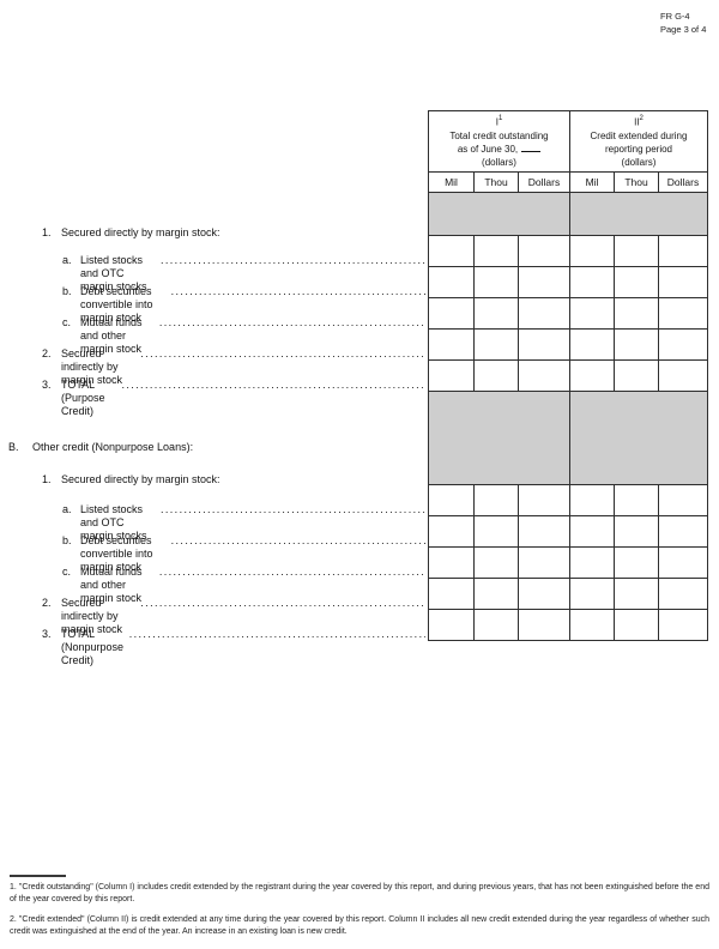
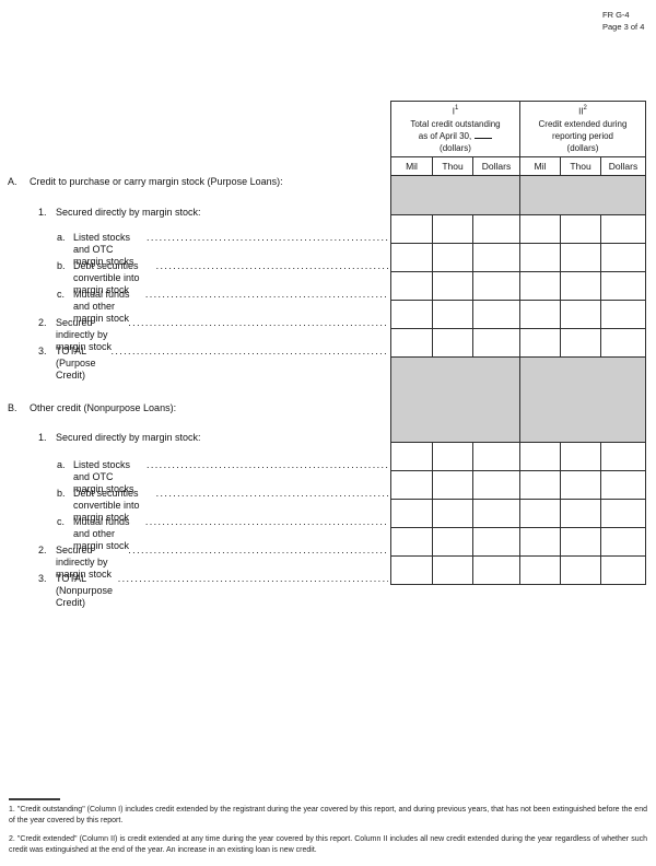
  FR G-4
  Page 3 of 4
+ A.
+ Credit to purchase or carry margin stock (Purpose Loans):
  1.
  Secured directly by margin stock:
  a.
  Listed stocks and OTC margin stocks
  b.
  Debt securities convertible into margin stock
  c.
  Mutual funds and other margin stock
  2.
  Secured indirectly by margin stock
  3.
  TOTAL (Purpose Credit)
  B.
  Other credit (Nonpurpose Loans):
  1.
  Secured directly by margin stock:
  a.
  Listed stocks and OTC margin stocks
  b.
  Debt securities convertible into margin stock
  c.
  Mutual funds and other margin stock
  2.
  Secured indirectly by margin stock
  3.
  TOTAL (Nonpurpose Credit)
  Total credit outstanding
- as of June 30,
+ as of April 30,
  (dollars)
  Credit extended during
  reporting period
  (dollars)
  Mil
  Thou
  Dollars
  Mil
  Thou
  Dollars
